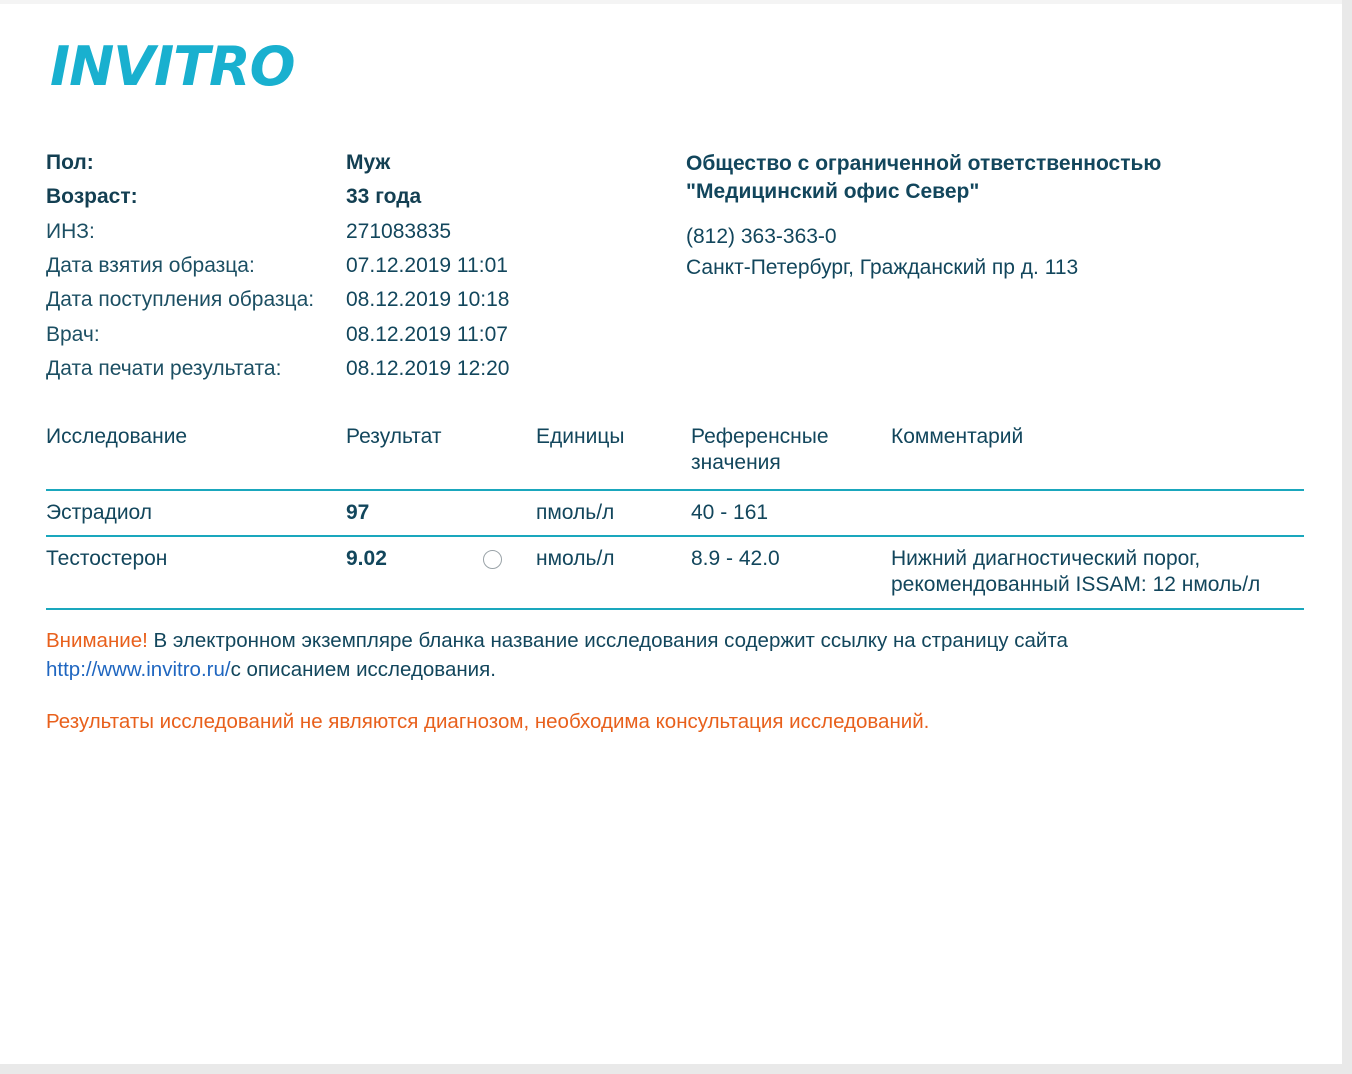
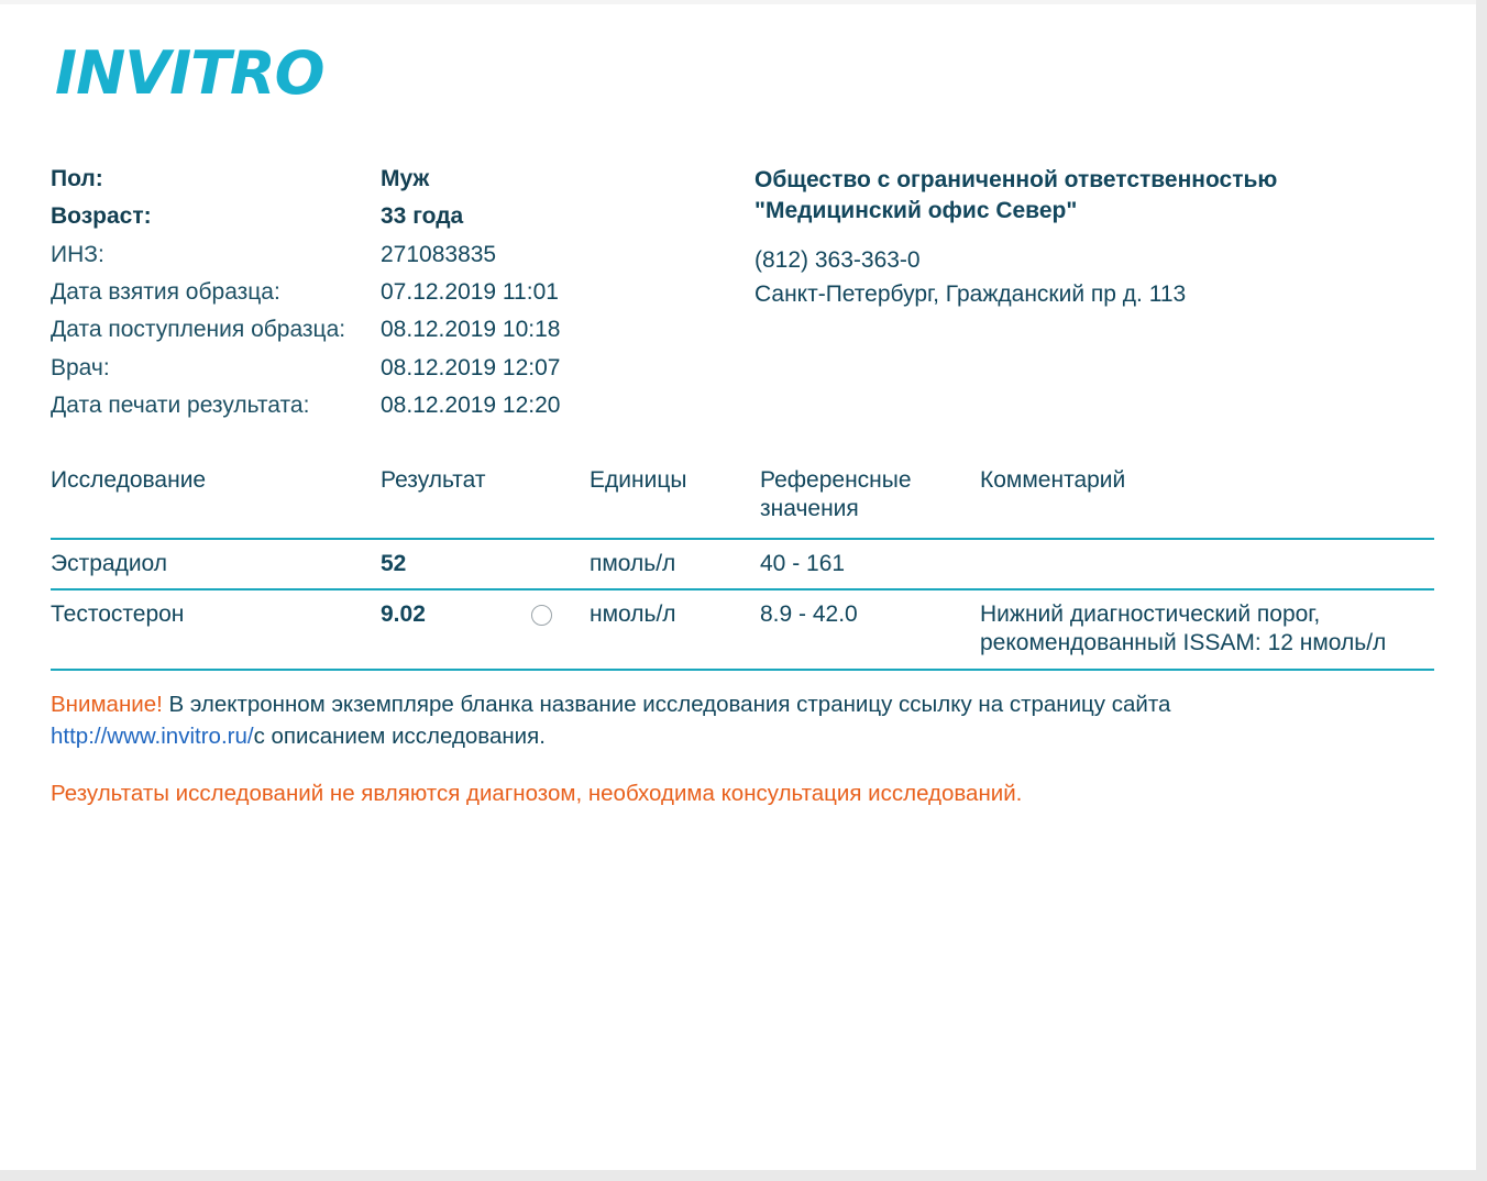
  INVITRO
  Пол:	Муж
  Возраст:	33 года
  ИНЗ:	271083835
  Дата взятия образца:	07.12.2019 11:01
  Дата поступления образца:	08.12.2019 10:18
- Врач:	08.12.2019 11:07
+ Врач:	08.12.2019 12:07
  Дата печати результата:	08.12.2019 12:20
  Общество с ограниченной ответственностью "Медицинский офис Север"
  (812) 363-363-0
  Санкт-Петербург, Гражданский пр д. 113
  Исследование	Результат	Единицы	Референсные значения	Комментарий
- Эстрадиол	97	пмоль/л	40 - 161
+ Эстрадиол	52	пмоль/л	40 - 161
  Тестостерон	9.02	нмоль/л	8.9 - 42.0	Нижний диагностический порог, рекомендованный ISSAM: 12 нмоль/л
- Внимание! В электронном экземпляре бланка название исследования содержит ссылку на страницу сайта http://www.invitro.ru/с описанием исследования.
+ Внимание! В электронном экземпляре бланка название исследования страницу ссылку на страницу сайта http://www.invitro.ru/с описанием исследования.
  Результаты исследований не являются диагнозом, необходима консультация исследований.
